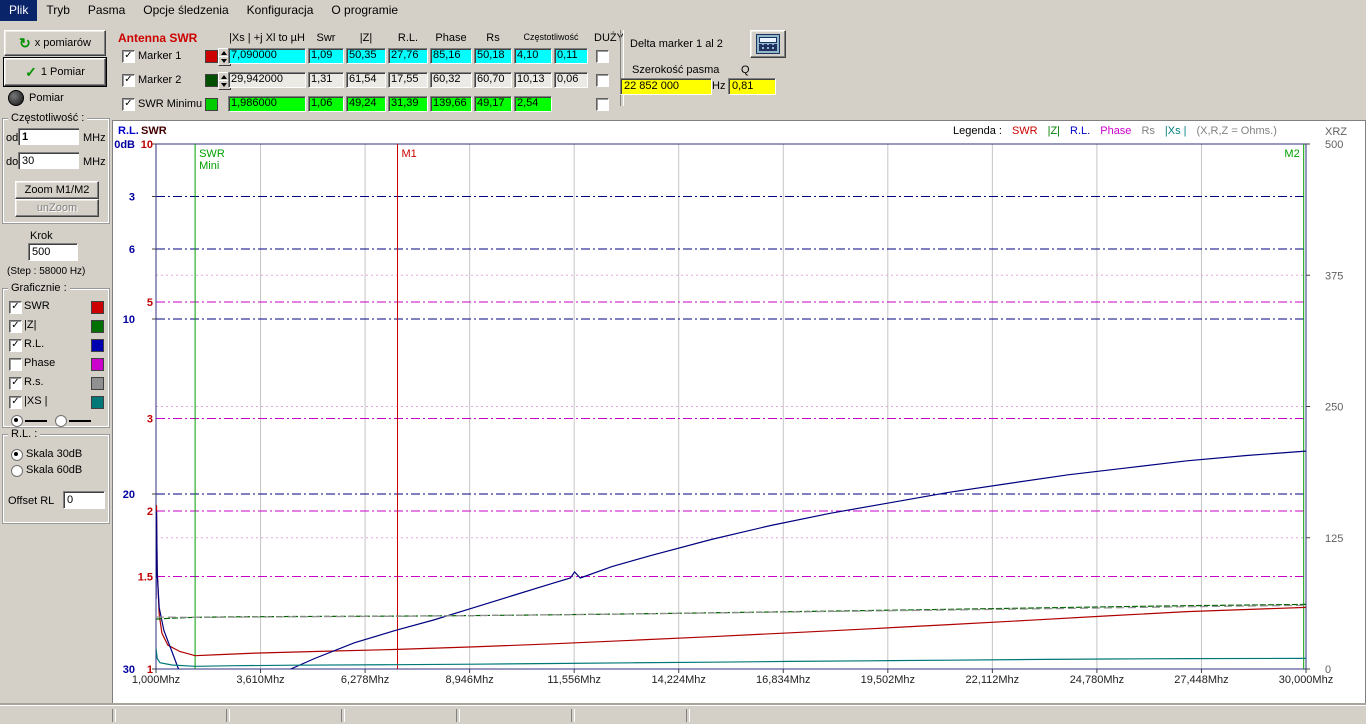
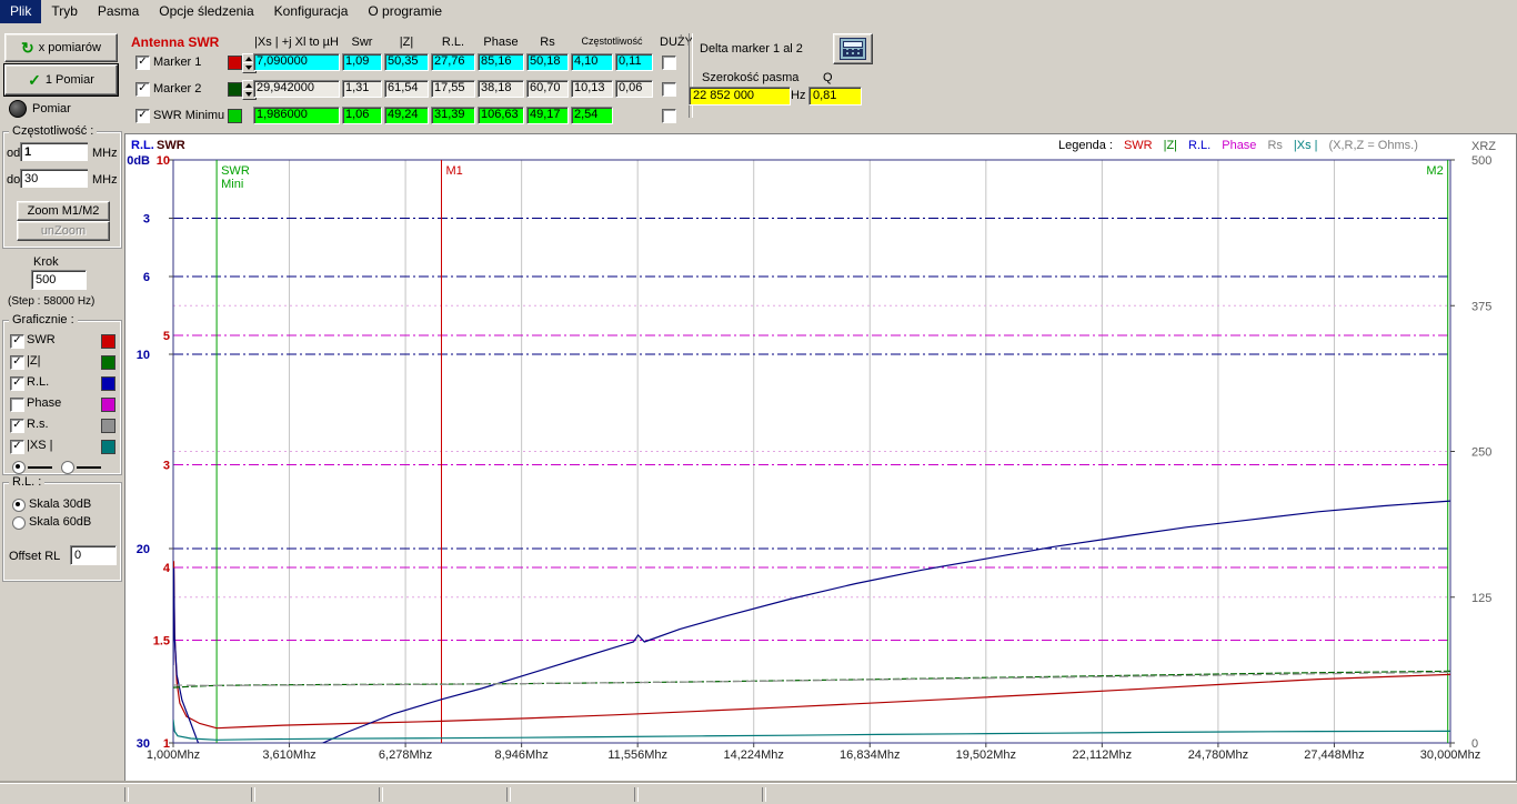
  Plik Tryb Pasma Opcje śledzenia Konfiguracja O programie
  ↻
  x pomiarów
  ✓
  1 Pomiar
  Pomiar
  Antenna SWR
  |Xs | +j Xl to µH
  Swr
  |Z|
  R.L.
  Phase
  Rs
  Częstotliwość
  DUŻY
  ✓
  Marker 1
  7,090000
  1,09
  50,35
  27,76
  85,16
  50,18
  4,10
  0,11
  ✓
  Marker 2
  29,942000
  1,31
  61,54
  17,55
- 60,32
+ 38,18
  60,70
  10,13
  0,06
  ✓
  SWR Minimu
  1,986000
  1,06
  49,24
  31,39
- 139,66
+ 106,63
  49,17
  2,54
  Delta marker 1 al 2
  Szerokość pasma
  22 852 000
  Hz
  Q
  0,81
  Częstotliwość :
  od
  1
  MHz
  do
  30
  MHz
  Zoom M1/M2
  unZoom
  Krok
  500
  (Step : 58000 Hz)
  Graficznie :
  ✓
  SWR
  ✓
  |Z|
  ✓
  R.L.
  Phase
  ✓
  R.s.
  ✓
  |XS |
  R.L. :
  Offset RL
  0
  Skala 30dB
  Skala 60dB
  R.L.
  SWR
  Legenda :
  SWR
  |Z|
  R.L.
  Phase
  Rs
  |Xs |
  (X,R,Z = Ohms.)
  1,000Mhz
  3,610Mhz
  6,278Mhz
  8,946Mhz
  11,556Mhz
  14,224Mhz
  16,834Mhz
  19,502Mhz
  22,112Mhz
  24,780Mhz
  27,448Mhz
  30,000Mhz
  0dB
  3
  6
  10
  20
  30
  10
  5
  3
- 2
+ 4
  1.5
  1
  500
  375
  250
  125
  0
  XRZ
  SWR
  Mini
  M1
  M2
